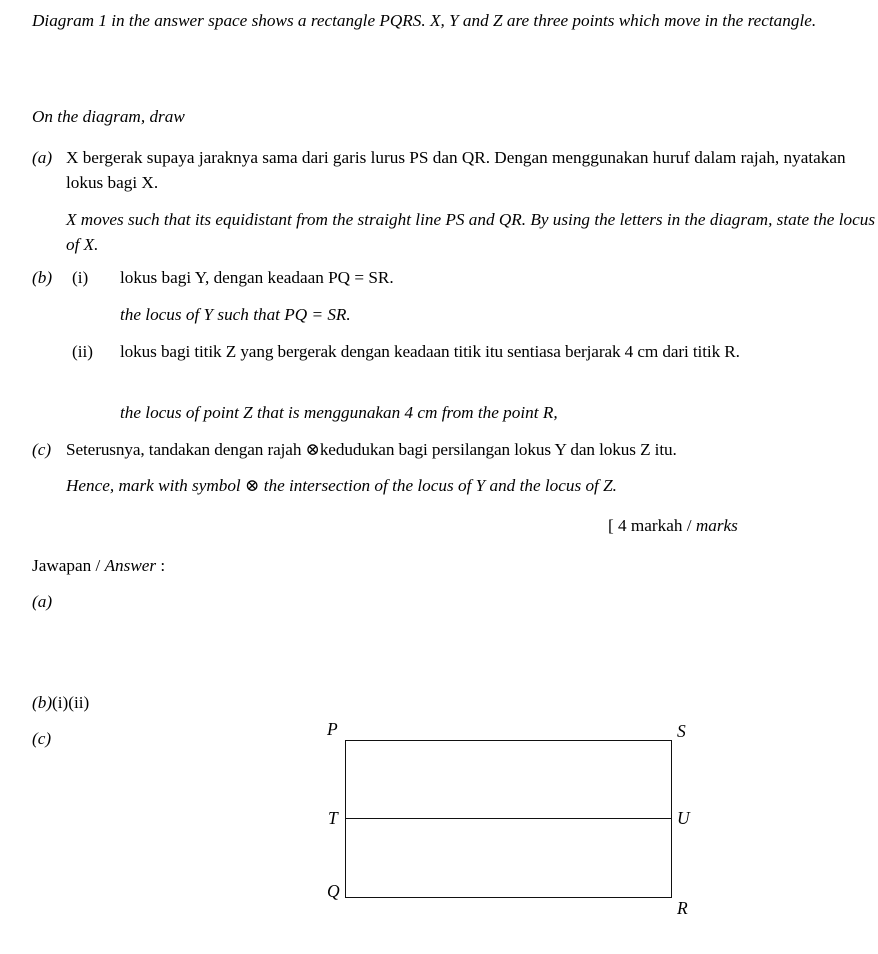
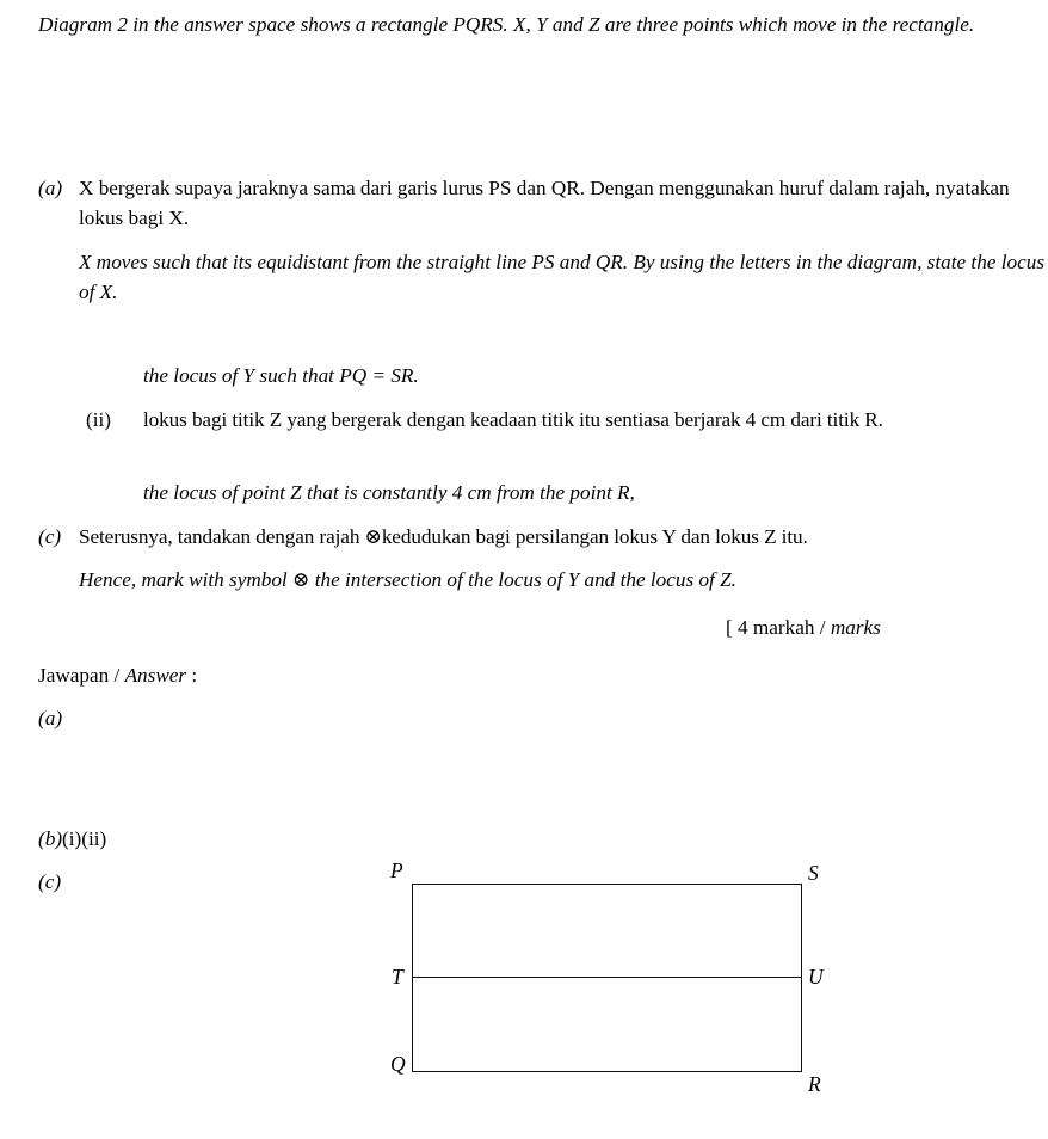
- Diagram 1 in the answer space shows a rectangle PQRS. X, Y and Z are three points which move in the rectangle.
+ Diagram 2 in the answer space shows a rectangle PQRS. X, Y and Z are three points which move in the rectangle.
- On the diagram, draw
  (a)
  X bergerak supaya jaraknya sama dari garis lurus PS dan QR. Dengan menggunakan huruf dalam rajah, nyatakan lokus bagi X.
  X moves such that its equidistant from the straight line PS and QR. By using the letters in the diagram, state the locus of X.
- (b)
- (i)
- lokus bagi Y, dengan keadaan PQ = SR.
  the locus of Y such that PQ = SR.
  (ii)
  lokus bagi titik Z yang bergerak dengan keadaan titik itu sentiasa berjarak 4 cm dari titik R.
- the locus of point Z that is menggunakan 4 cm from the point R,
+ the locus of point Z that is constantly 4 cm from the point R,
  (c)
  Seterusnya, tandakan dengan rajah ⊗kedudukan bagi persilangan lokus Y dan lokus Z itu.
  Hence, mark with symbol ⊗ the intersection of the locus of Y and the locus of Z.
  [ 4 markah / marks
  Jawapan / Answer :
  (a)
  (b)(i)(ii)
  (c)
  P
  S
  T
  U
  Q
  R
